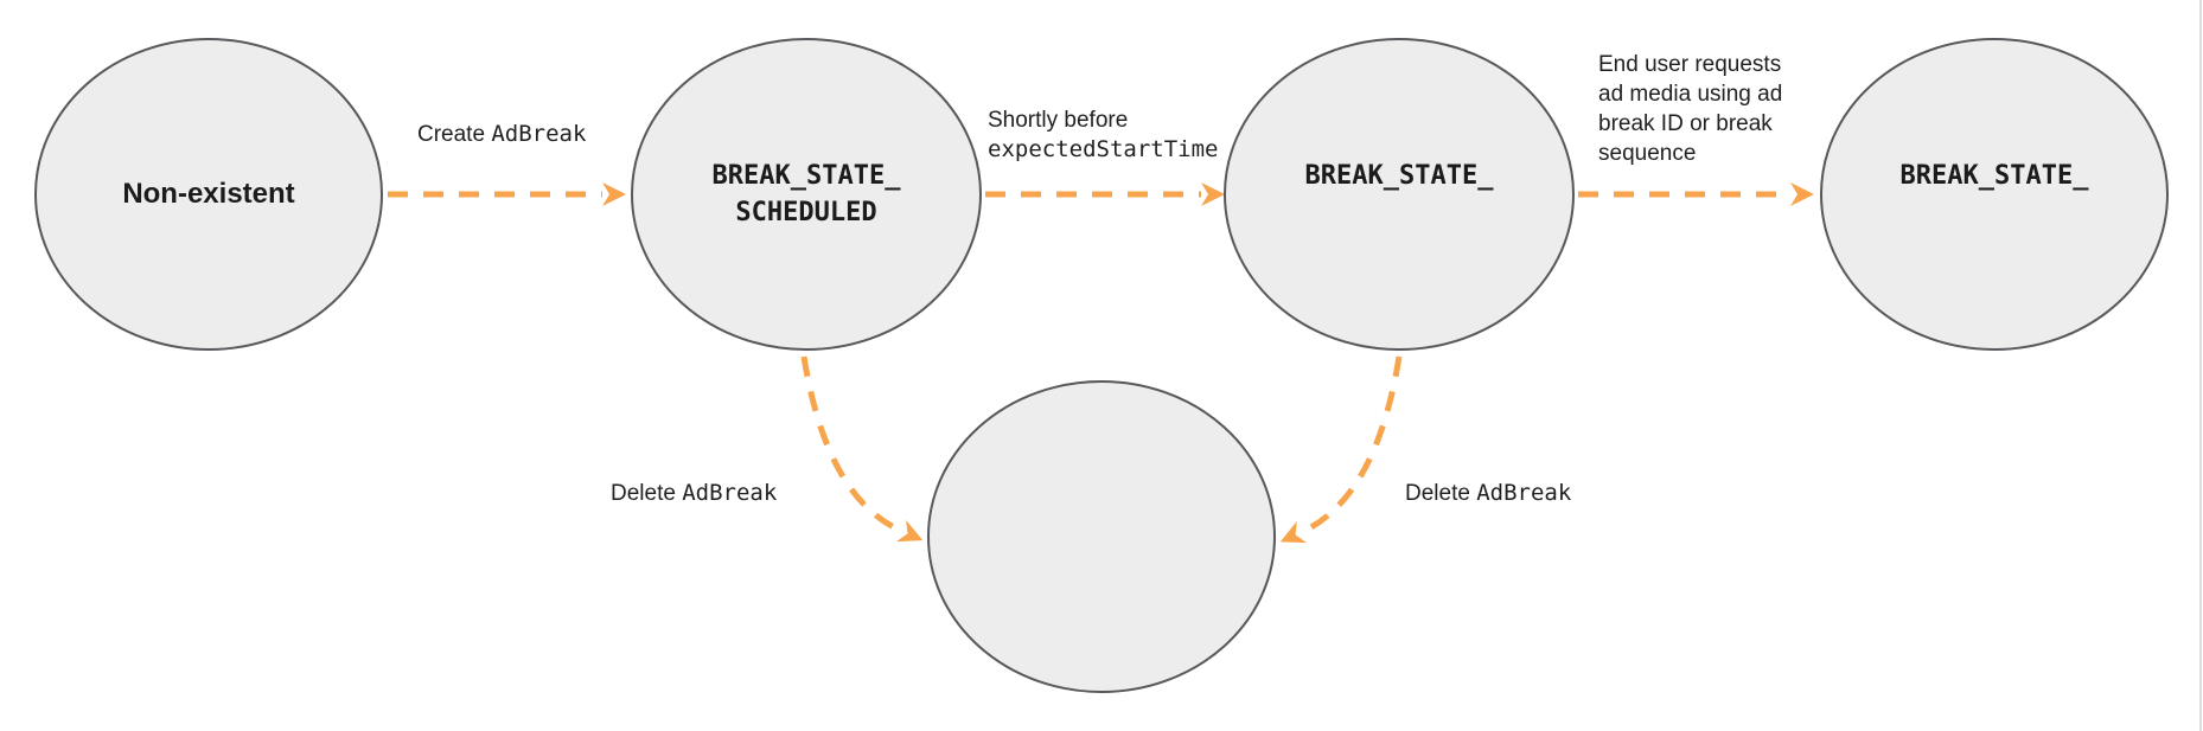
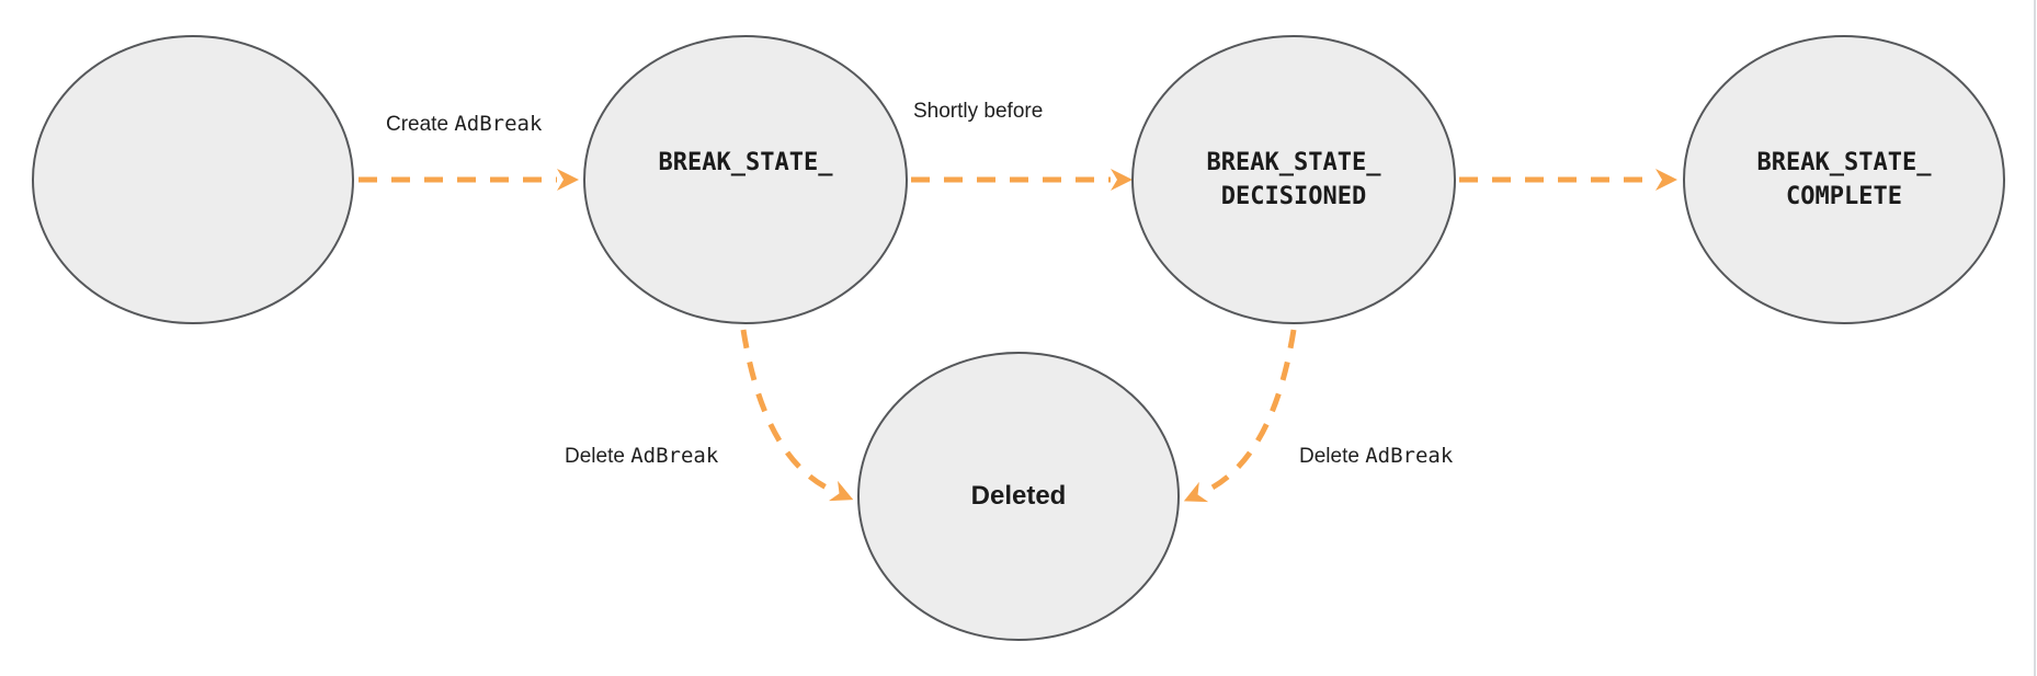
- Non-existent
  BREAK_STATE_
- SCHEDULED
  BREAK_STATE_
+ DECISIONED
  BREAK_STATE_
+ COMPLETE
+ Deleted
  Create AdBreak
  Shortly before
- expectedStartTime
- End user requests
- ad media using ad
- break ID or break
- sequence
  Delete AdBreak
  Delete AdBreak
